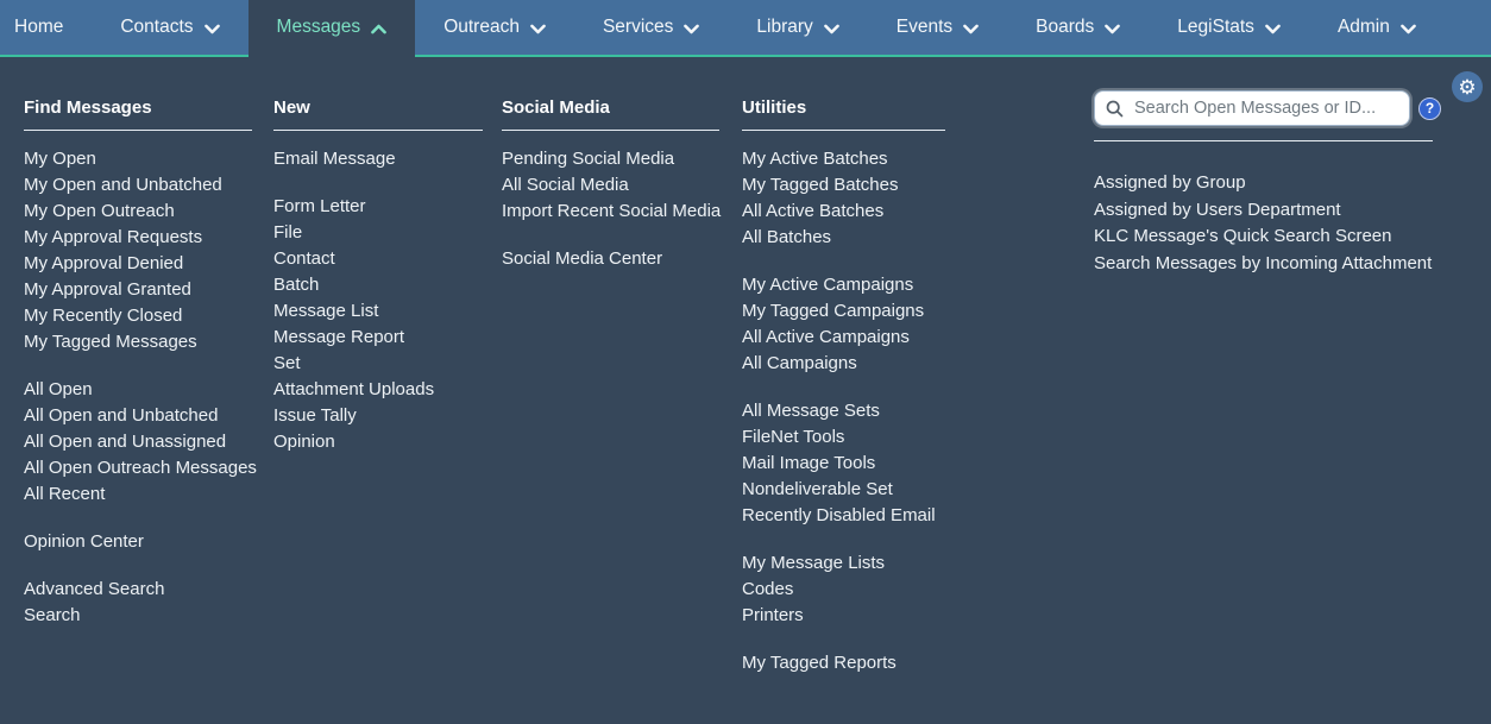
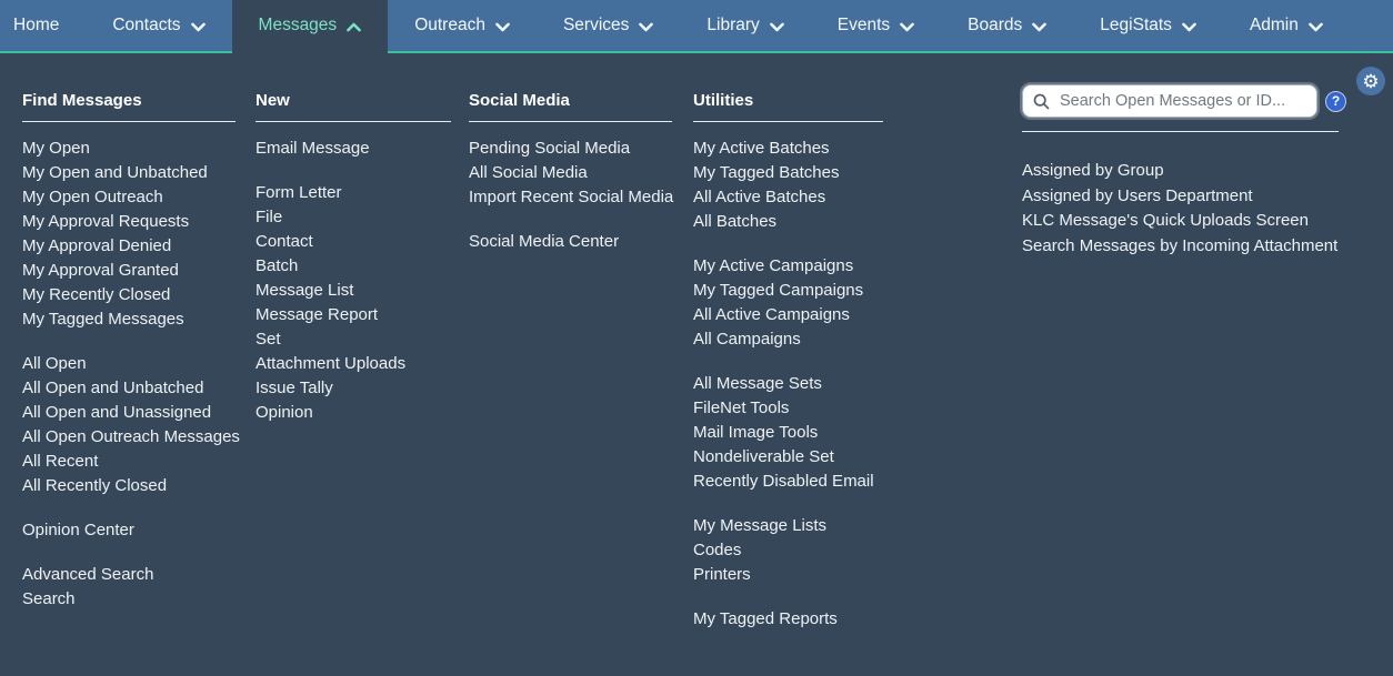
  Home
  Contacts
  Messages
  Outreach
  Services
  Library
  Events
  Boards
  LegiStats
  Admin
  Find Messages
  My Open
  My Open and Unbatched
  My Open Outreach
  My Approval Requests
  My Approval Denied
  My Approval Granted
  My Recently Closed
  My Tagged Messages
  All Open
  All Open and Unbatched
  All Open and Unassigned
  All Open Outreach Messages
  All Recent
+ All Recently Closed
  Opinion Center
  Advanced Search
  Search
  New
  Email Message
  Form Letter
  File
  Contact
  Batch
  Message List
  Message Report
  Set
  Attachment Uploads
  Issue Tally
  Opinion
  Social Media
  Pending Social Media
  All Social Media
  Import Recent Social Media
  Social Media Center
  Utilities
  My Active Batches
  My Tagged Batches
  All Active Batches
  All Batches
  My Active Campaigns
  My Tagged Campaigns
  All Active Campaigns
  All Campaigns
  All Message Sets
  FileNet Tools
  Mail Image Tools
  Nondeliverable Set
  Recently Disabled Email
  My Message Lists
  Codes
  Printers
  My Tagged Reports
  Search Open Messages or ID...
  ?
  Assigned by Group
  Assigned by Users Department
- KLC Message's Quick Search Screen
+ KLC Message's Quick Uploads Screen
  Search Messages by Incoming Attachment
  ⚙
